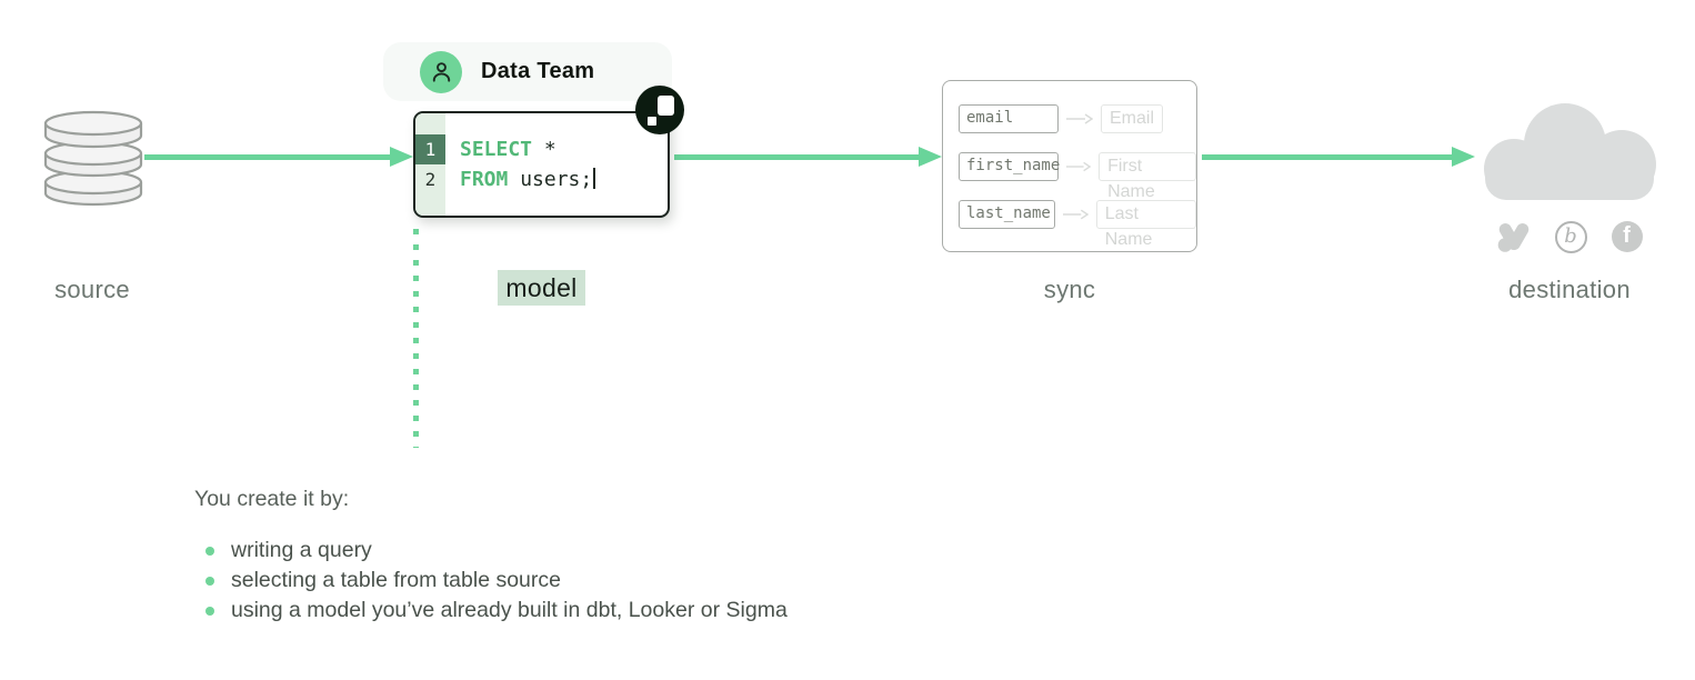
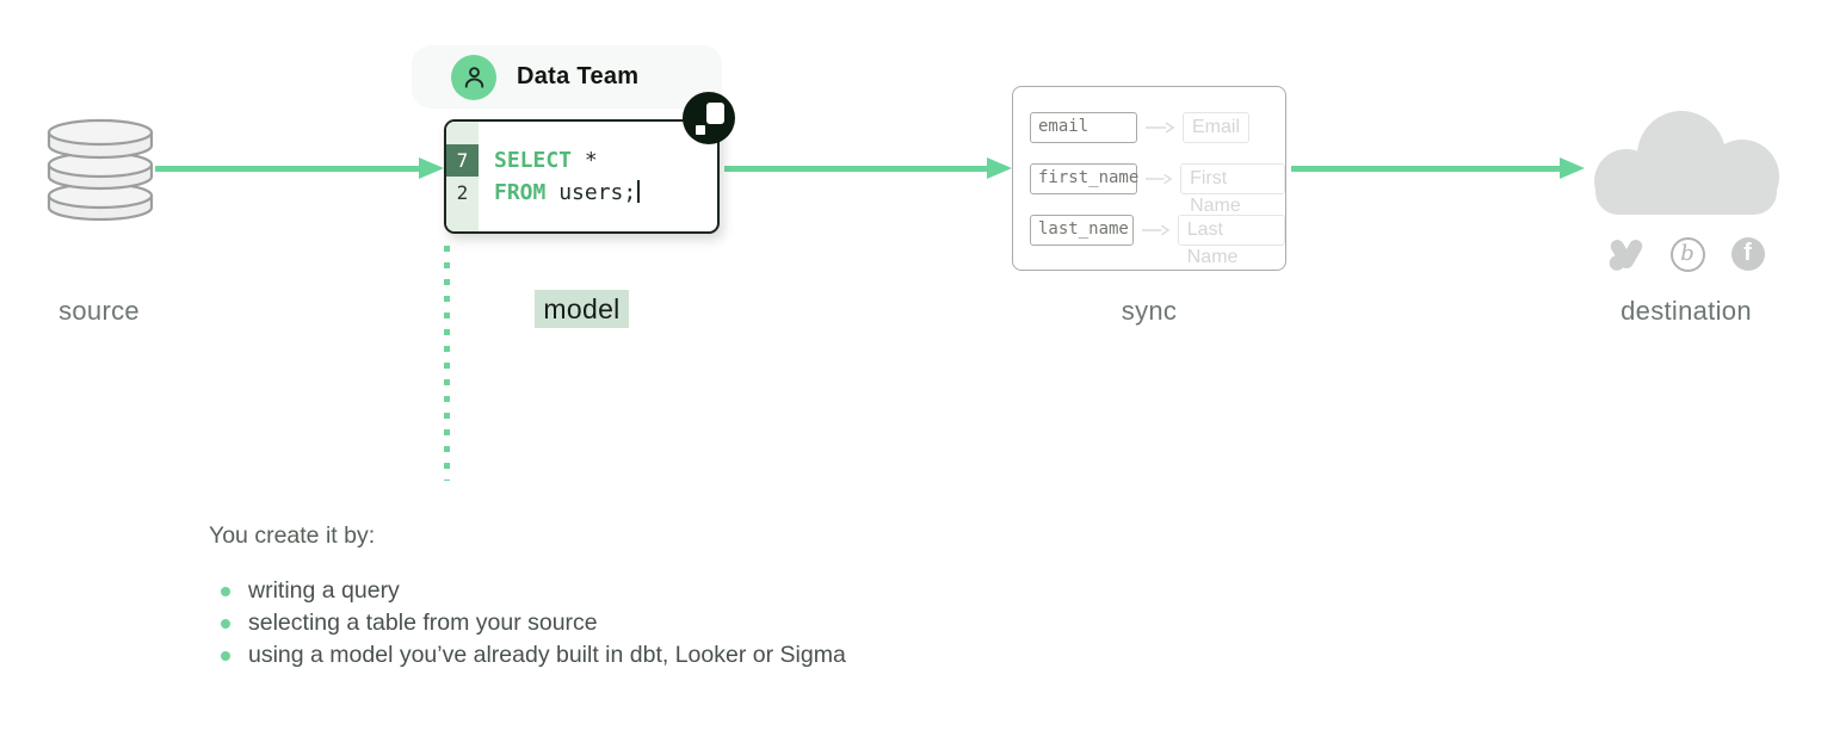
  Data Team
- 1
+ 7
  2
  SELECT *
  FROM users;
  email
  Email
  first_name
  First Name
  last_name
  Last Name
  b
  f
  source
  model
  sync
  destination
  You create it by:
  writing a query
- selecting a table from table source
+ selecting a table from your source
  using a model you’ve already built in dbt, Looker or Sigma
